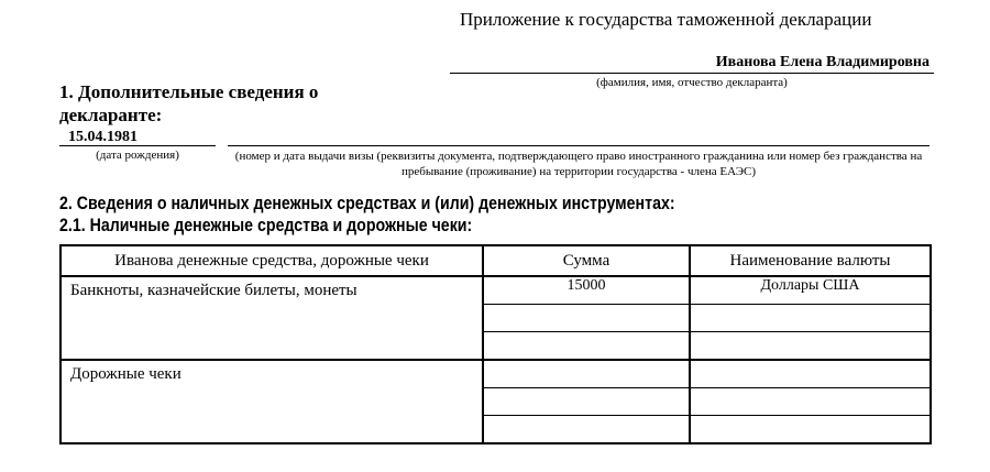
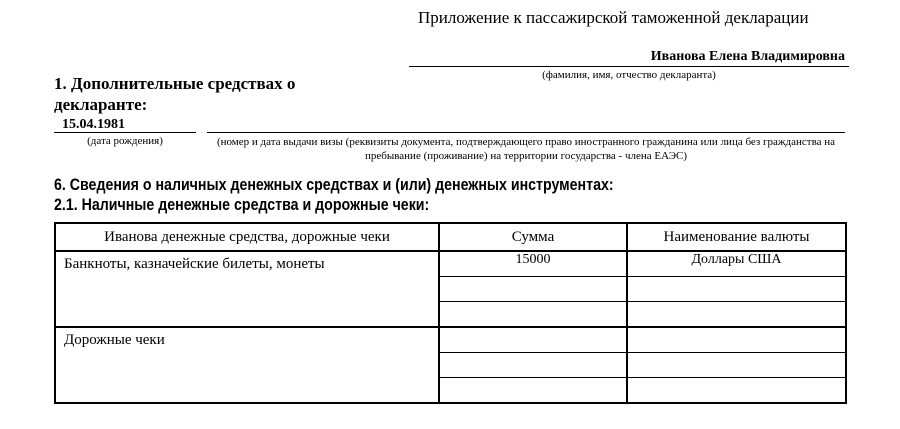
- Приложение к государства таможенной декларации
+ Приложение к пассажирской таможенной декларации
  Иванова Елена Владимировна
  (фамилия, имя, отчество декларанта)
- 1. Дополнительные сведения о декларанте:
+ 1. Дополнительные средствах о декларанте:
  15.04.1981
  (дата рождения)
- (номер и дата выдачи визы (реквизиты документа, подтверждающего право иностранного гражданина или номер без гражданства на пребывание (проживание) на территории государства - члена ЕАЭС)
+ (номер и дата выдачи визы (реквизиты документа, подтверждающего право иностранного гражданина или лица без гражданства на пребывание (проживание) на территории государства - члена ЕАЭС)
- 2. Сведения о наличных денежных средствах и (или) денежных инструментах:
+ 6. Сведения о наличных денежных средствах и (или) денежных инструментах:
  2.1. Наличные денежные средства и дорожные чеки:
  Иванова денежные средства, дорожные чеки	Сумма	Наименование валюты
  Банкноты, казначейские билеты, монеты	15000	Доллары США
  Дорожные чеки
